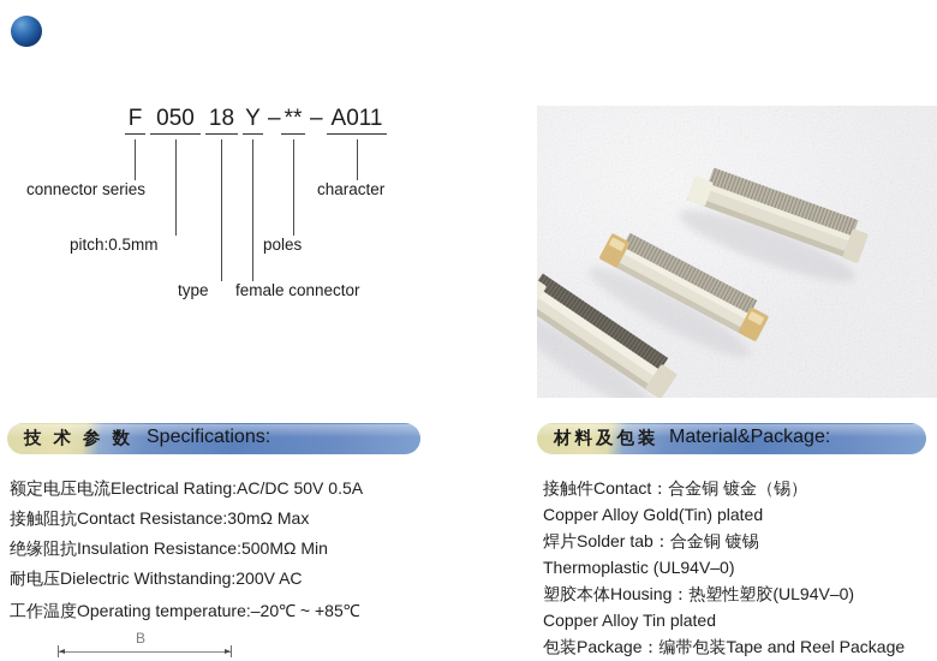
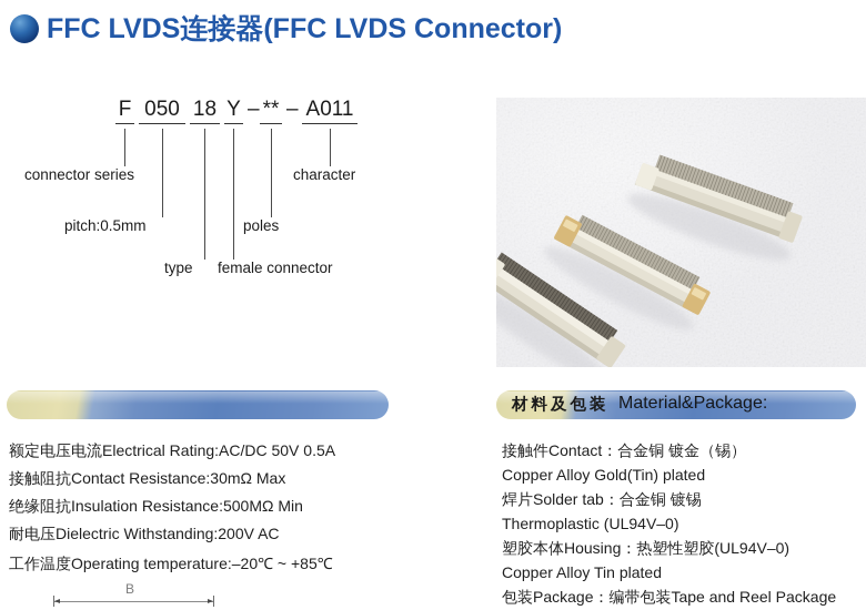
+ FFC LVDS连接器(FFC LVDS Connector)
  F
  050
  18
  Y
  –
  **
  –
  A011
  connector series
  character
  pitch:0.5mm
  poles
  type
  female connector
- 技 术 参 数
- Specifications:
  额定电压电流Electrical Rating:AC/DC 50V 0.5A
  接触阻抗Contact Resistance:30mΩ Max
  绝缘阻抗Insulation Resistance:500MΩ Min
  耐电压Dielectric Withstanding:200V AC
  工作温度Operating temperature:–20℃ ~ +85℃
  材料及包装
  Material&Package:
  接触件Contact：合金铜 镀金（锡）
  Copper Alloy Gold(Tin) plated
  焊片Solder tab：合金铜 镀锡
  Thermoplastic (UL94V–0)
  塑胶本体Housing：热塑性塑胶(UL94V–0)
  Copper Alloy Tin plated
  包装Package：编带包装Tape and Reel Package
  B
